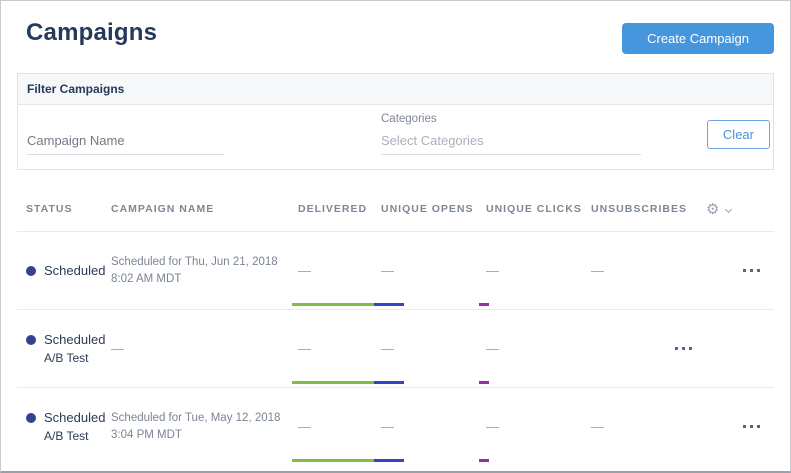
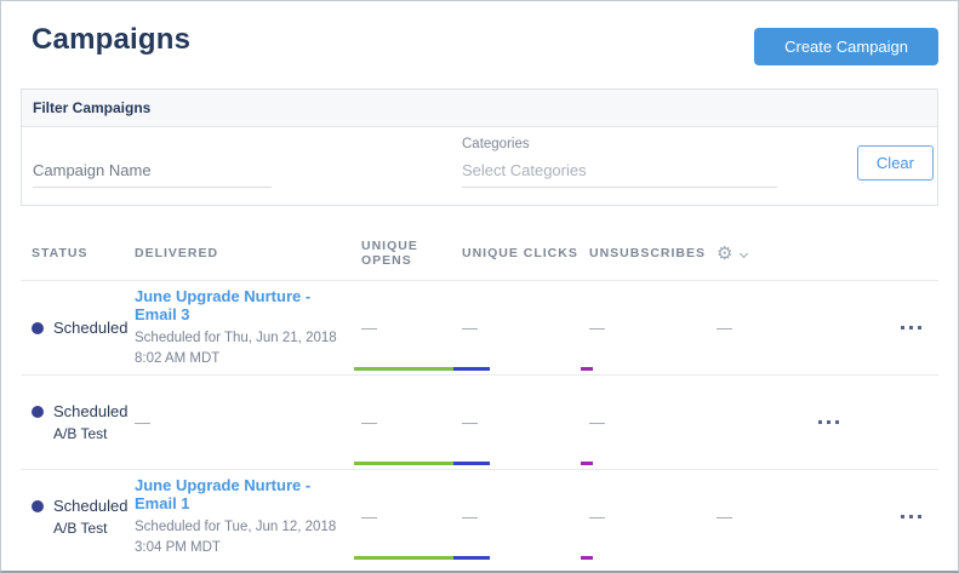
  Campaigns
  Create Campaign
  Filter Campaigns
  Campaign Name
  Categories
  Select Categories
  Clear
  STATUS
- CAMPAIGN NAME
  DELIVERED
  UNIQUE OPENS
  UNIQUE CLICKS
  UNSUBSCRIBES
  ⚙
  Scheduled
+ June Upgrade Nurture - Email 3
  Scheduled for Thu, Jun 21, 2018 8:02 AM MDT
  —
  —
  —
  —
  Scheduled
  A/B Test
  —
  —
  —
  —
  Scheduled
  A/B Test
+ June Upgrade Nurture - Email 1
- Scheduled for Tue, May 12, 2018 3:04 PM MDT
+ Scheduled for Tue, Jun 12, 2018 3:04 PM MDT
  —
  —
  —
  —
